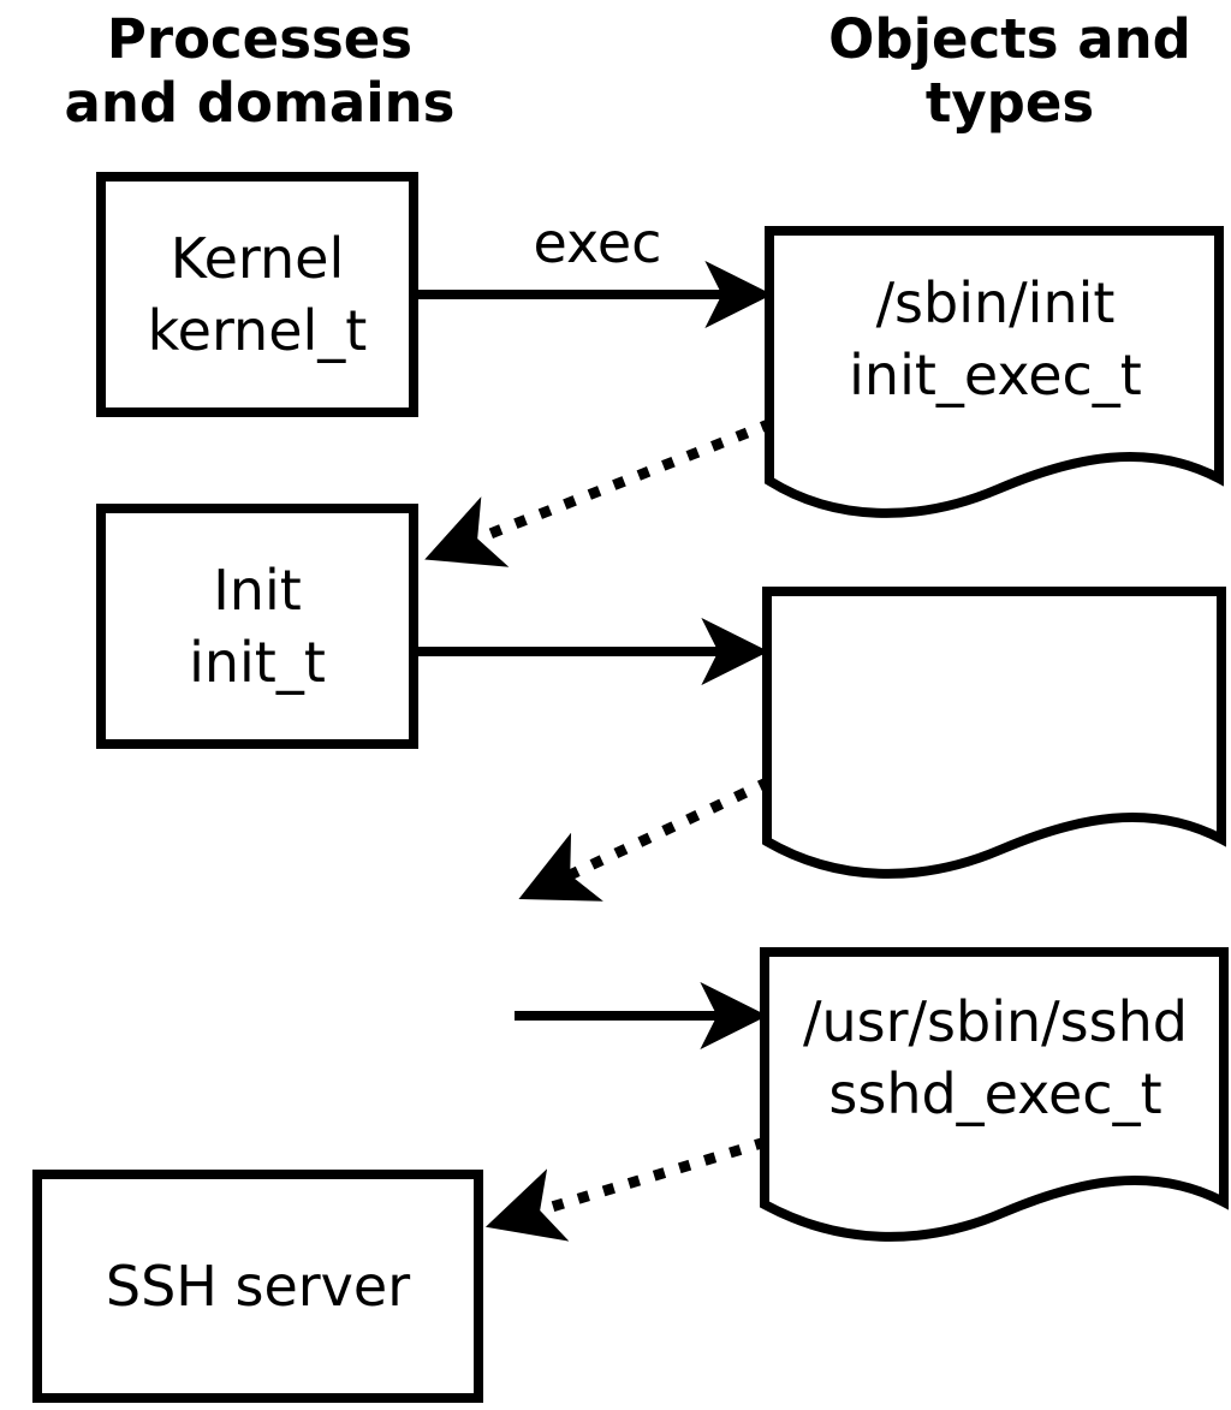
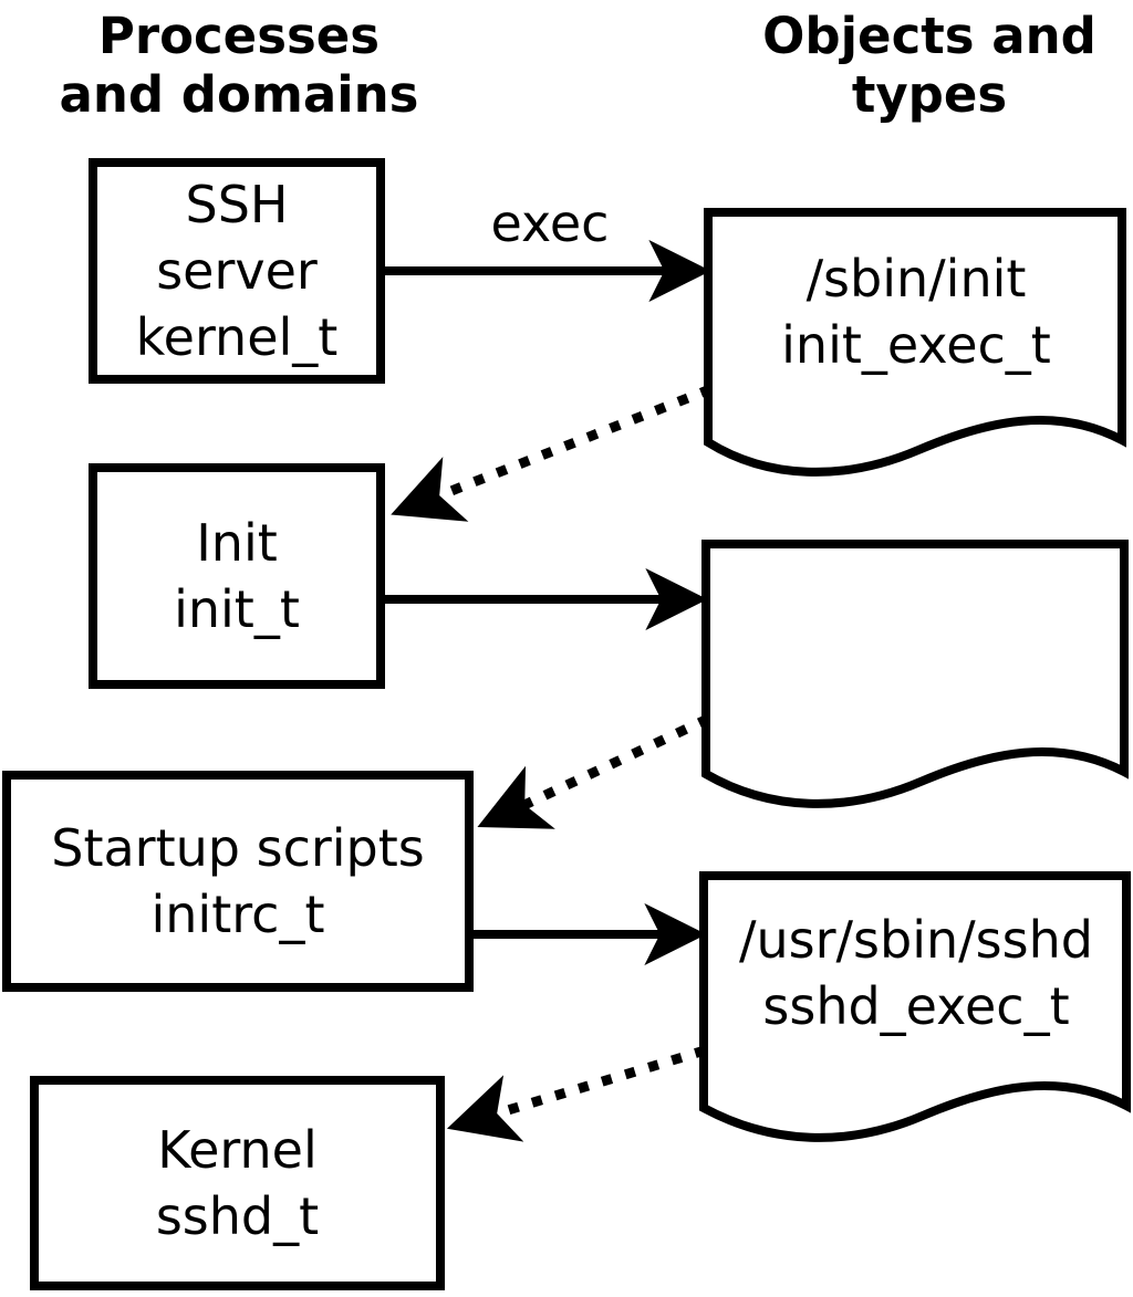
  Processes
  and domains
  Objects and
  types
- Kernel
+ SSH server
  kernel_t
  Init
  init_t
+ Startup scripts
+ initrc_t
- SSH server
+ Kernel
+ sshd_t
  /sbin/init
  init_exec_t
  /usr/sbin/sshd
  sshd_exec_t
  exec
